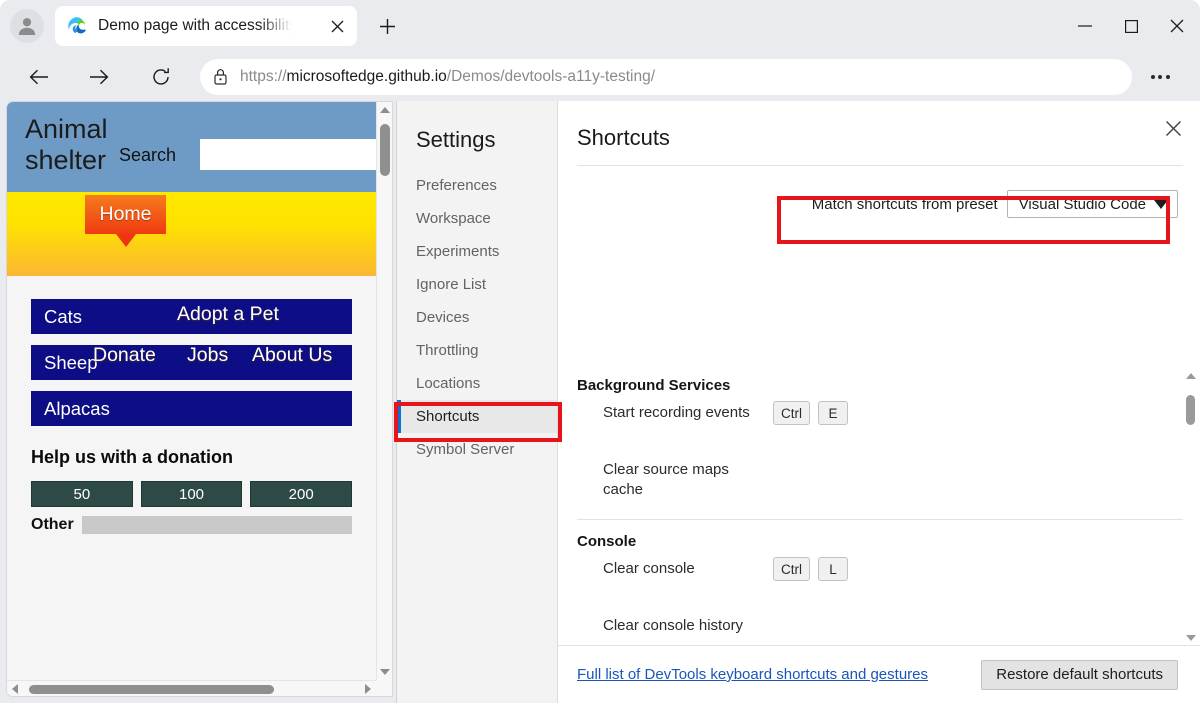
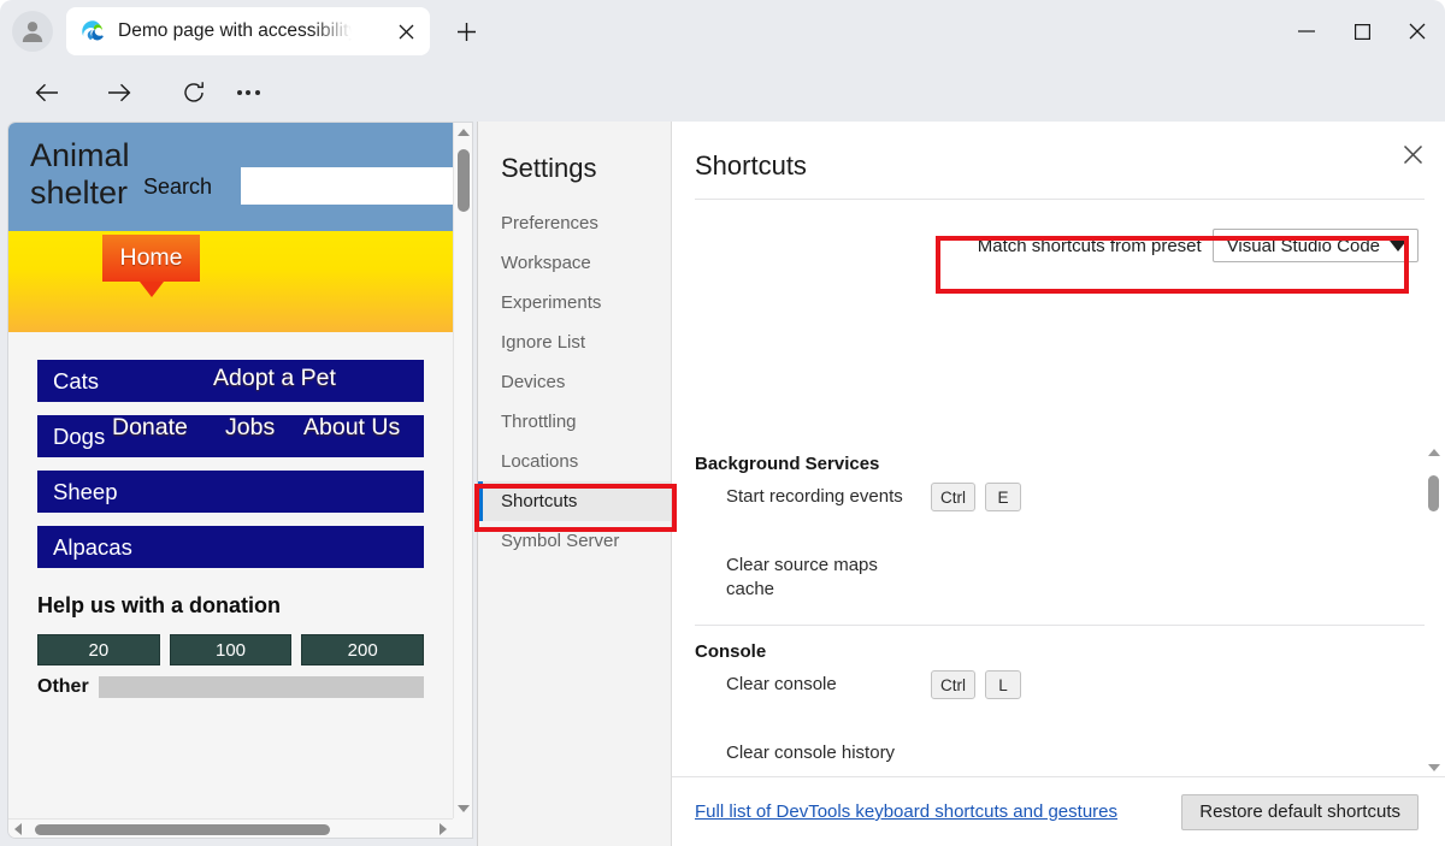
  Demo page with accessibility
- https://microsoftedge.github.io/Demos/devtools-a11y-testing/
  Animal shelter
  Search
  Home
  Adopt a Pet
  Donate
  Jobs
  About Us
  Cats
+ Dogs
  Sheep
  Alpacas
  Help us with a donation
- 50
+ 20
  100
  200
  Other
  Settings
  Preferences
  Workspace
  Experiments
  Ignore List
  Devices
  Throttling
  Locations
  Shortcuts
  Symbol Server
  Shortcuts
  Match shortcuts from preset
  Visual Studio Code
  Background Services
  Start recording events
  Ctrl
  E
  Clear source maps cache
  Console
  Clear console
  Ctrl
  L
  Clear console history
  Full list of DevTools keyboard shortcuts and gestures
  Restore default shortcuts
